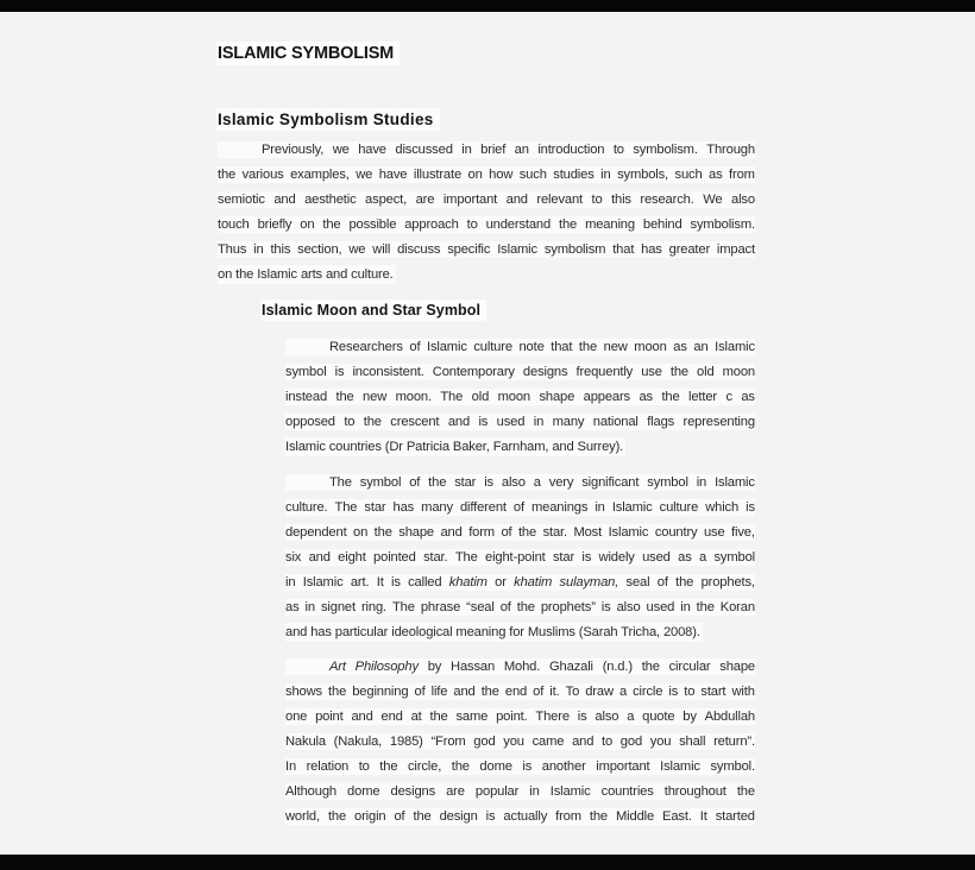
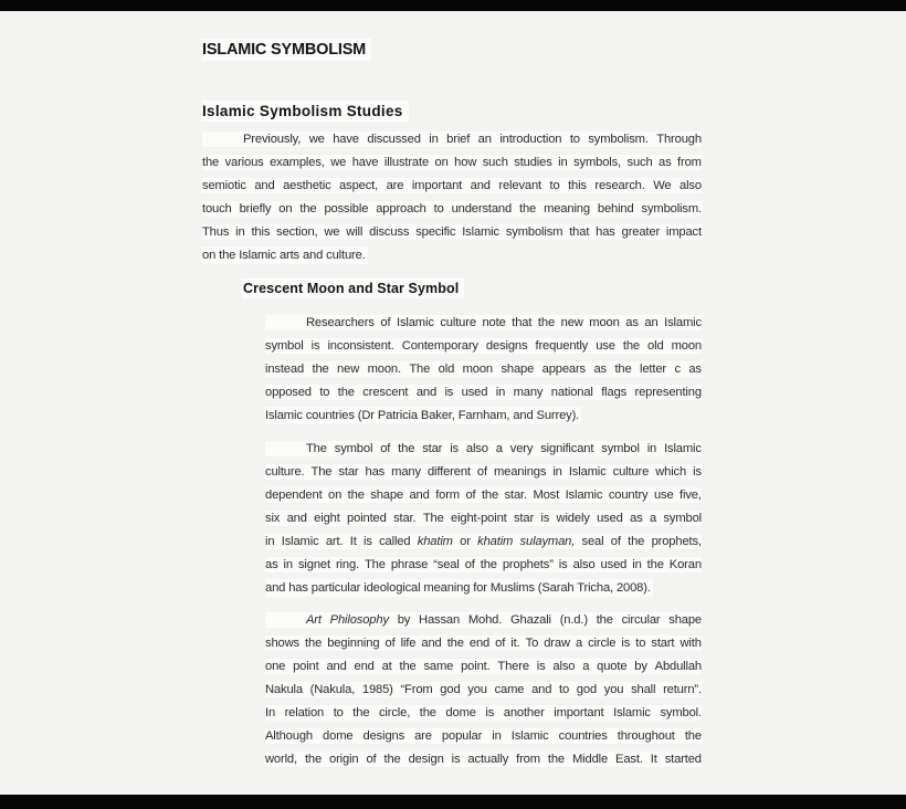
  ISLAMIC SYMBOLISM
  Islamic Symbolism Studies
  Previously,
  we
  have
  discussed
  in
  brief
  an
  introduction
  to
  symbolism.
  Through
  the
  various
  examples,
  we
  have
  illustrate
  on
  how
  such
  studies
  in
  symbols,
  such
  as
  from
  semiotic
  and
  aesthetic
  aspect,
  are
  important
  and
  relevant
  to
  this
  research.
  We
  also
  touch
  briefly
  on
  the
  possible
  approach
  to
  understand
  the
  meaning
  behind
  symbolism.
  Thus
  in
  this
  section,
  we
  will
  discuss
  specific
  Islamic
  symbolism
  that
  has
  greater
  impact
  on the Islamic arts and culture.
- Islamic Moon and Star Symbol
+ Crescent Moon and Star Symbol
  Researchers
  of
  Islamic
  culture
  note
  that
  the
  new
  moon
  as
  an
  Islamic
  symbol
  is
  inconsistent.
  Contemporary
  designs
  frequently
  use
  the
  old
  moon
  instead
  the
  new
  moon.
  The
  old
  moon
  shape
  appears
  as
  the
  letter
  c
  as
  opposed
  to
  the
  crescent
  and
  is
  used
  in
  many
  national
  flags
  representing
  Islamic countries (Dr Patricia Baker, Farnham, and Surrey).
  The
  symbol
  of
  the
  star
  is
  also
  a
  very
  significant
  symbol
  in
  Islamic
  culture.
  The
  star
  has
  many
  different
  of
  meanings
  in
  Islamic
  culture
  which
  is
  dependent
  on
  the
  shape
  and
  form
  of
  the
  star.
  Most
  Islamic
  country
  use
  five,
  six
  and
  eight
  pointed
  star.
  The
  eight-point
  star
  is
  widely
  used
  as
  a
  symbol
  in
  Islamic
  art.
  It
  is
  called
  khatim
  or
  khatim
  sulayman,
  seal
  of
  the
  prophets,
  as
  in
  signet
  ring.
  The
  phrase
  “seal
  of
  the
  prophets”
  is
  also
  used
  in
  the
  Koran
  and has particular ideological meaning for Muslims (Sarah Tricha, 2008).
  Art
  Philosophy
  by
  Hassan
  Mohd.
  Ghazali
  (n.d.)
  the
  circular
  shape
  shows
  the
  beginning
  of
  life
  and
  the
  end
  of
  it.
  To
  draw
  a
  circle
  is
  to
  start
  with
  one
  point
  and
  end
  at
  the
  same
  point.
  There
  is
  also
  a
  quote
  by
  Abdullah
  Nakula
  (Nakula,
  1985)
  “From
  god
  you
  came
  and
  to
  god
  you
  shall
  return”.
  In
  relation
  to
  the
  circle,
  the
  dome
  is
  another
  important
  Islamic
  symbol.
  Although
  dome
  designs
  are
  popular
  in
  Islamic
  countries
  throughout
  the
  world,
  the
  origin
  of
  the
  design
  is
  actually
  from
  the
  Middle
  East.
  It
  started
